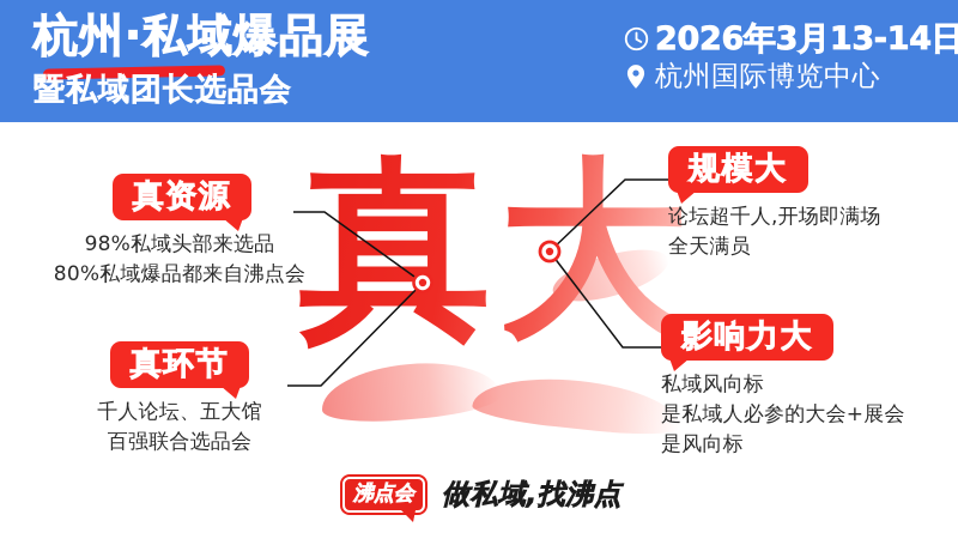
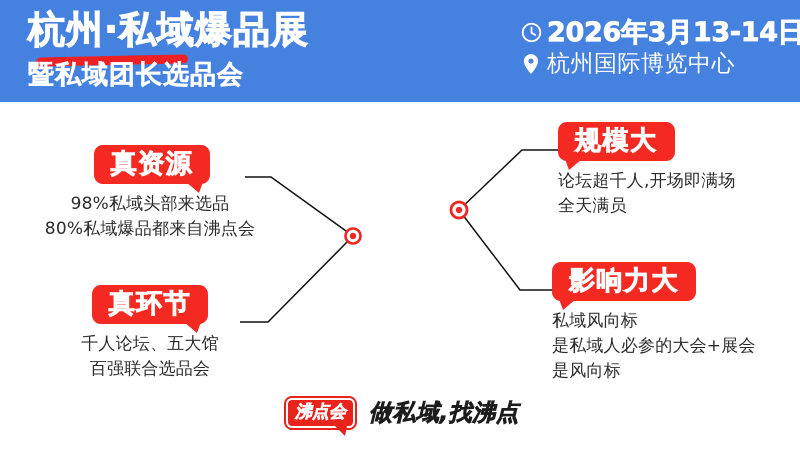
  杭州·私域爆品展
  暨私域团长选品会
  2026年3月13-14日
  杭州国际博览中心
- 真大
  真资源
  98%私域头部来选品
  80%私域爆品都来自沸点会
  真环节
  千人论坛、五大馆
  百强联合选品会
  规模大
  论坛超千人,开场即满场
  全天满员
  影响力大
  私域风向标
  是私域人必参的大会+展会
  是风向标
  沸点会
  做私域,找沸点
